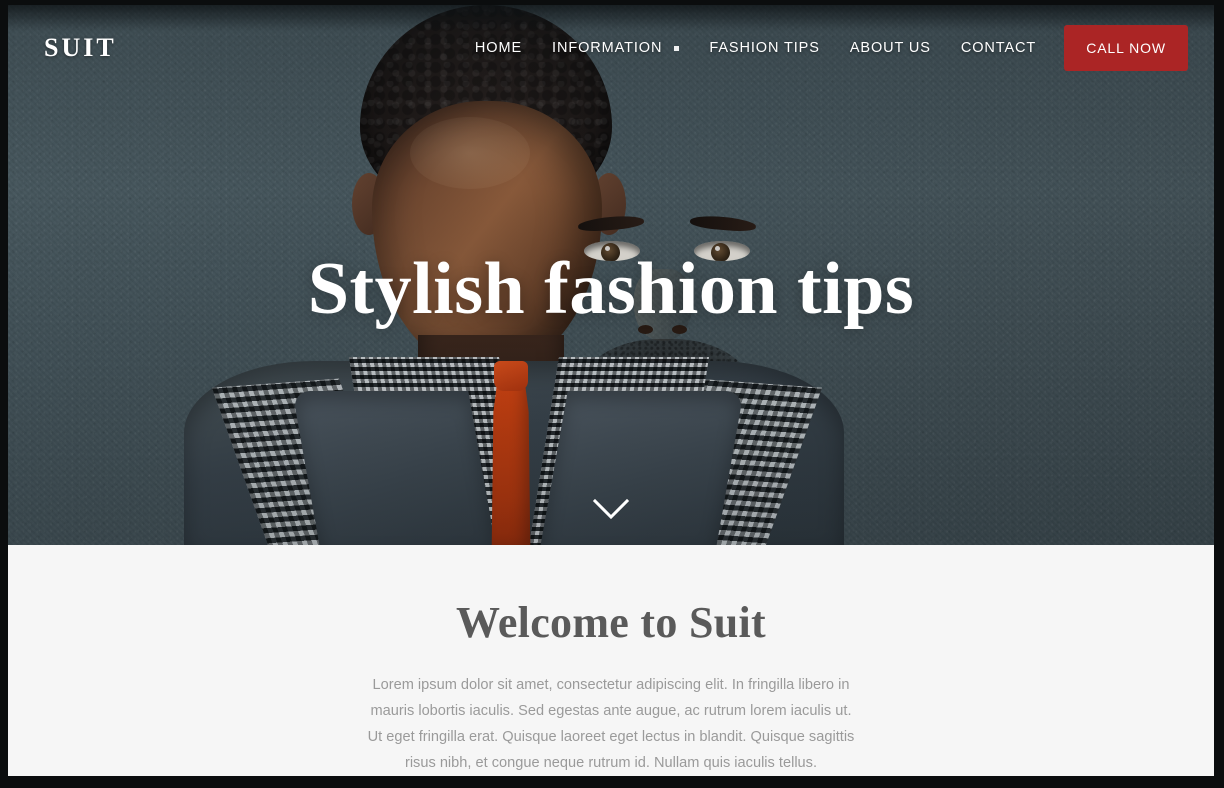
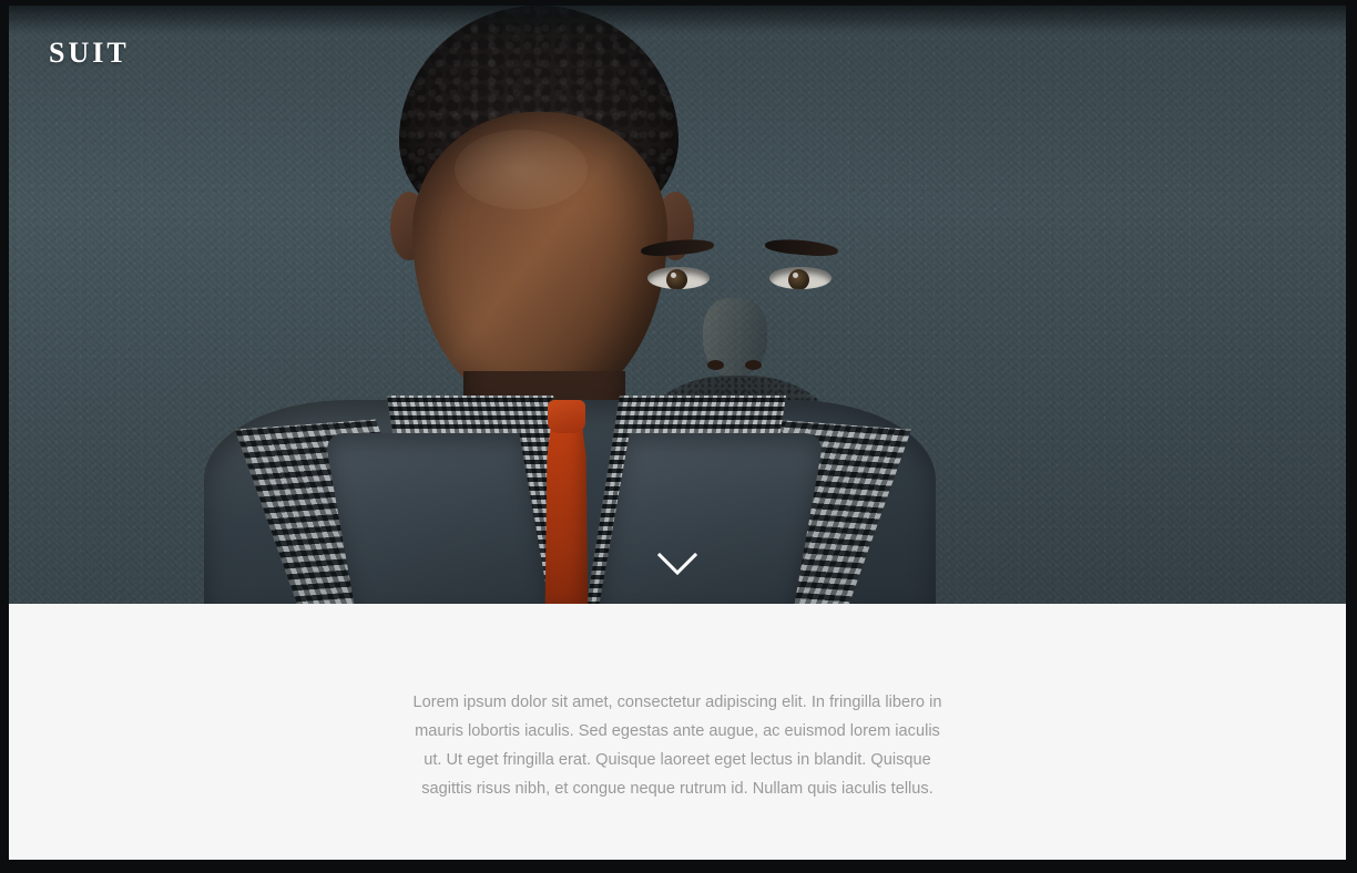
  SUIT
- HOME
- INFORMATION
- FASHION TIPS
- ABOUT US
- CONTACT
- CALL NOW
- Stylish fashion tips
- Welcome to Suit
- Lorem ipsum dolor sit amet, consectetur adipiscing elit. In fringilla libero in mauris lobortis iaculis. Sed egestas ante augue, ac rutrum lorem iaculis ut. Ut eget fringilla erat. Quisque laoreet eget lectus in blandit. Quisque sagittis risus nibh, et congue neque rutrum id. Nullam quis iaculis tellus.
+ Lorem ipsum dolor sit amet, consectetur adipiscing elit. In fringilla libero in mauris lobortis iaculis. Sed egestas ante augue, ac euismod lorem iaculis ut. Ut eget fringilla erat. Quisque laoreet eget lectus in blandit. Quisque sagittis risus nibh, et congue neque rutrum id. Nullam quis iaculis tellus.
